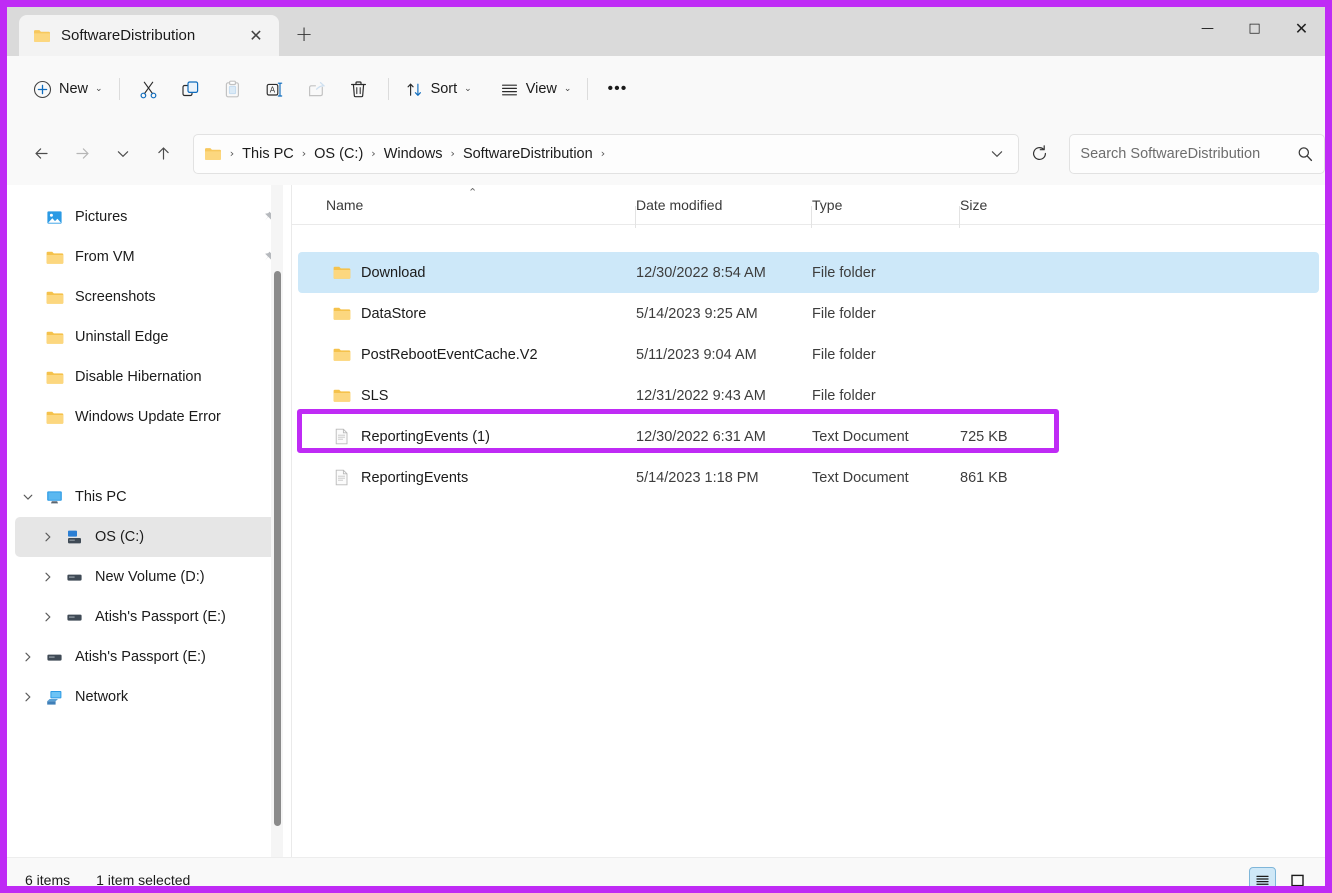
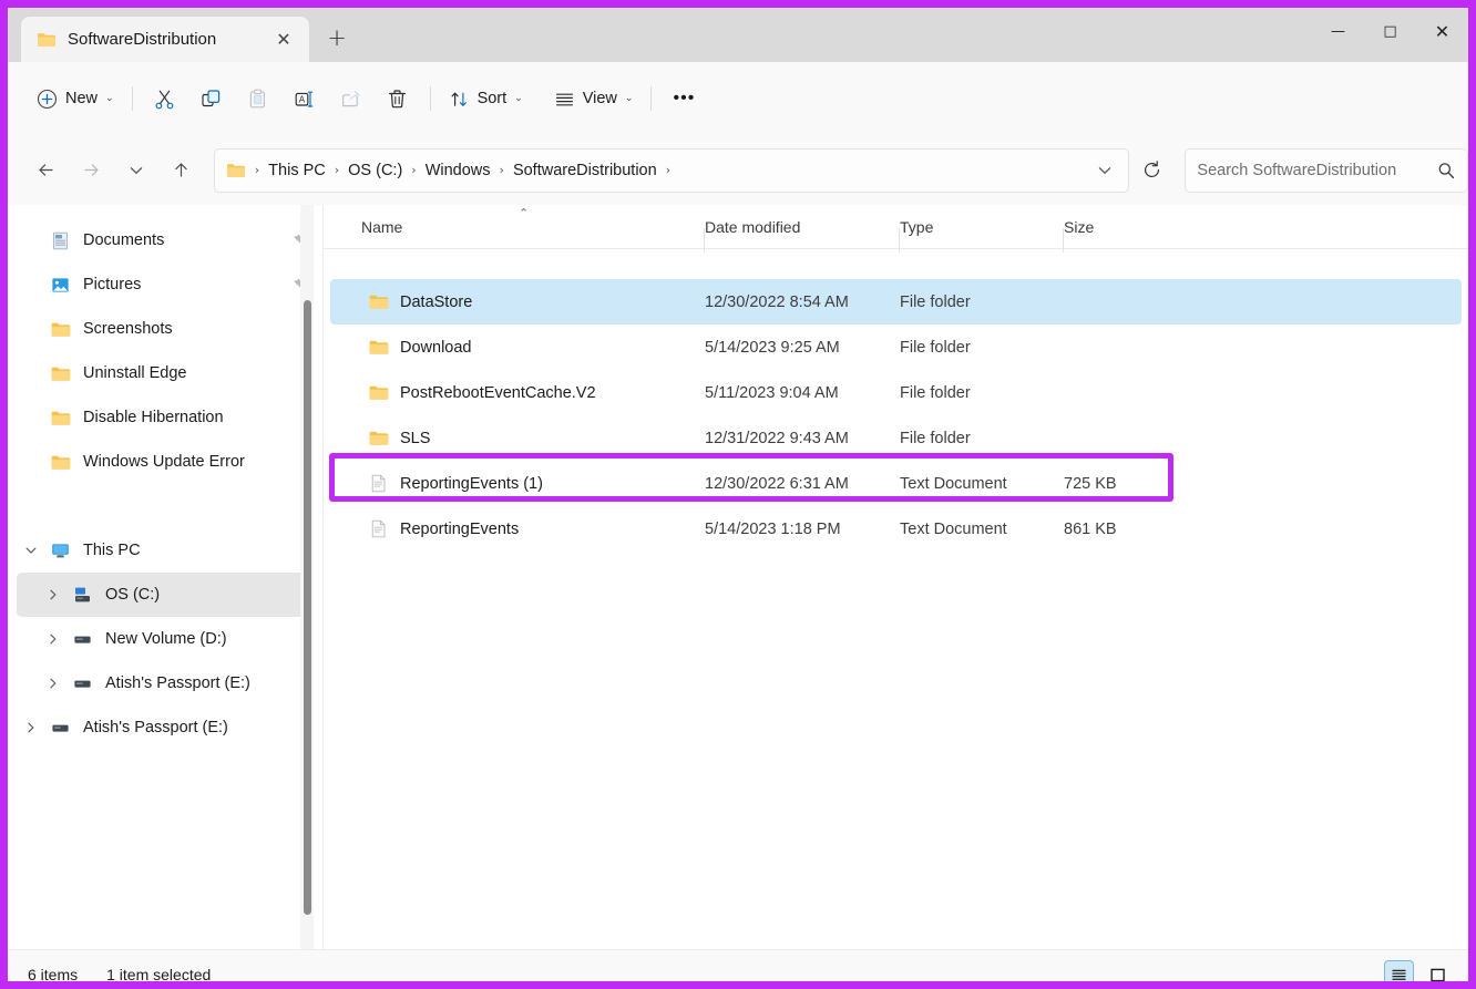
  SoftwareDistribution
  ✕
  +
  —
  □
  ✕
  New
  ⌄
  A
  Sort
  ⌄
  View
  ⌄
  •••
  ›
  This PC
  ›
  OS (C:)
  ›
  Windows
  ›
  SoftwareDistribution
  ›
  Search SoftwareDistribution
+ Documents
  Pictures
- From VM
  Screenshots
  Uninstall Edge
  Disable Hibernation
  Windows Update Error
  This PC
  OS (C:)
  New Volume (D:)
  Atish's Passport (E:)
  Atish's Passport (E:)
- Network
  ⌃
  Name
  Date modified
  Type
  Size
- Download
+ DataStore
  12/30/2022 8:54 AM
  File folder
- DataStore
+ Download
  5/14/2023 9:25 AM
  File folder
  PostRebootEventCache.V2
  5/11/2023 9:04 AM
  File folder
  SLS
  12/31/2022 9:43 AM
  File folder
  ReportingEvents (1)
  12/30/2022 6:31 AM
  Text Document
  725 KB
  ReportingEvents
  5/14/2023 1:18 PM
  Text Document
  861 KB
  6 items
  1 item selected
